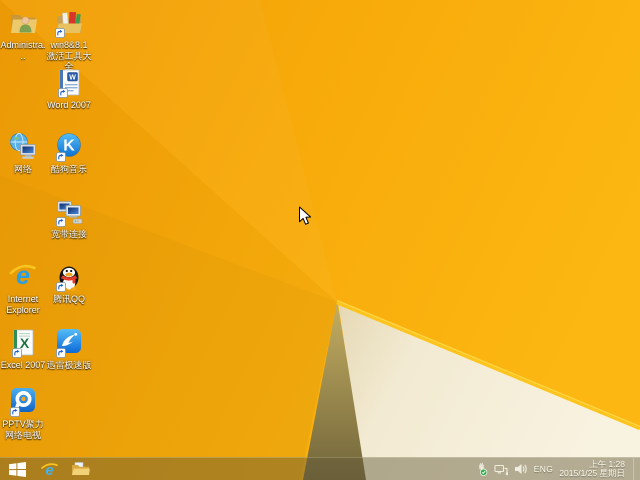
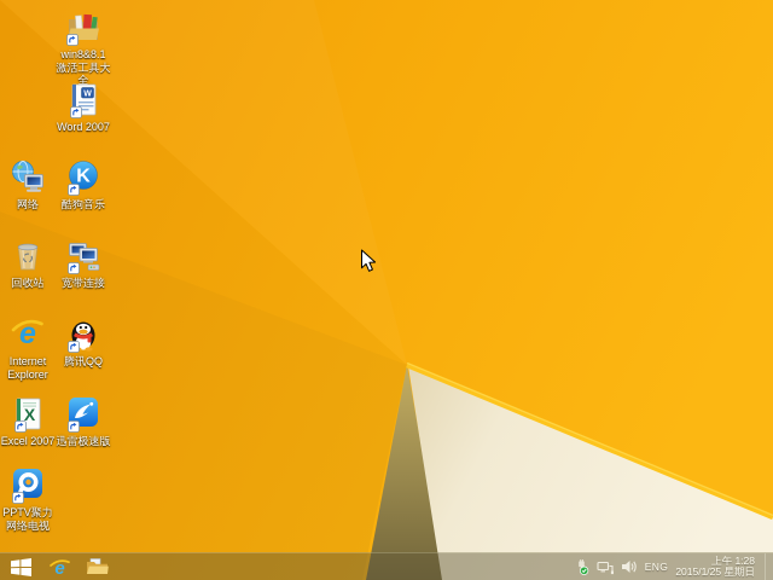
- Administra...
  win8&8.1激活工具大全
  Word 2007
  网络
  K
  酷狗音乐
+ 回收站
  宽带连接
  e
  Internet Explorer
  腾讯QQ
  X
  Excel 2007
  迅雷极速版
  PPTV聚力 网络电视
  e
  ENG
  上午 1:28
  2015/1/25 星期日
